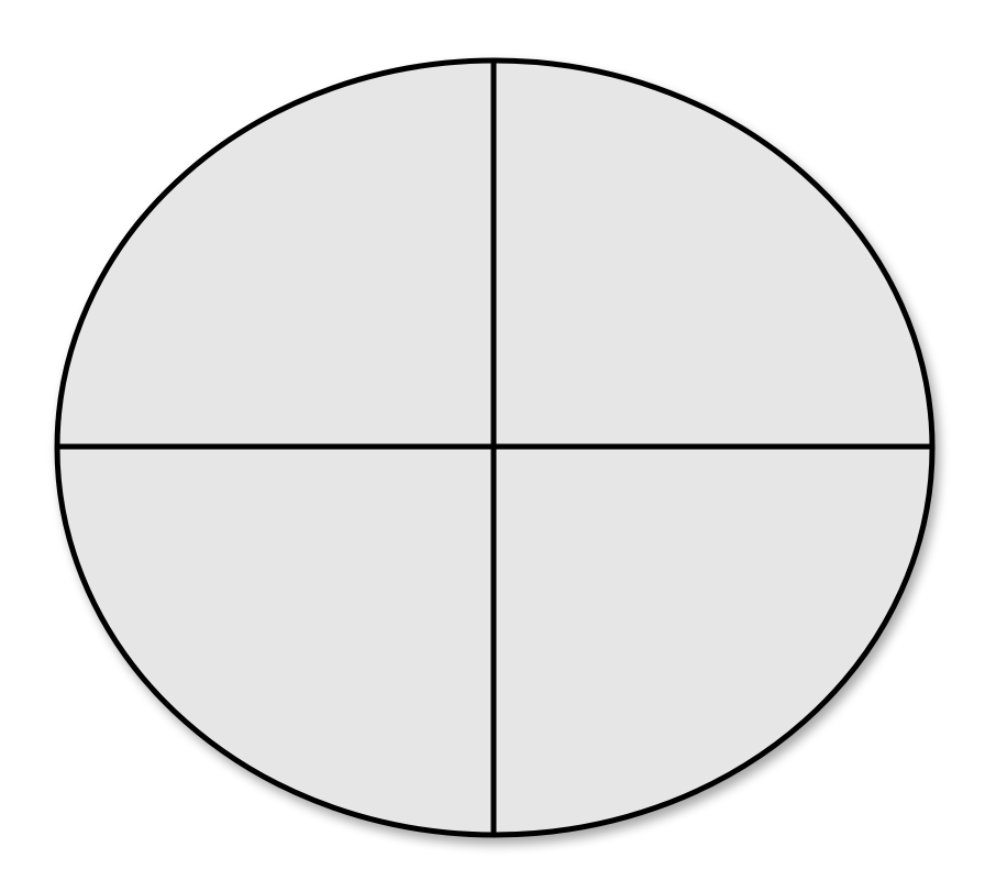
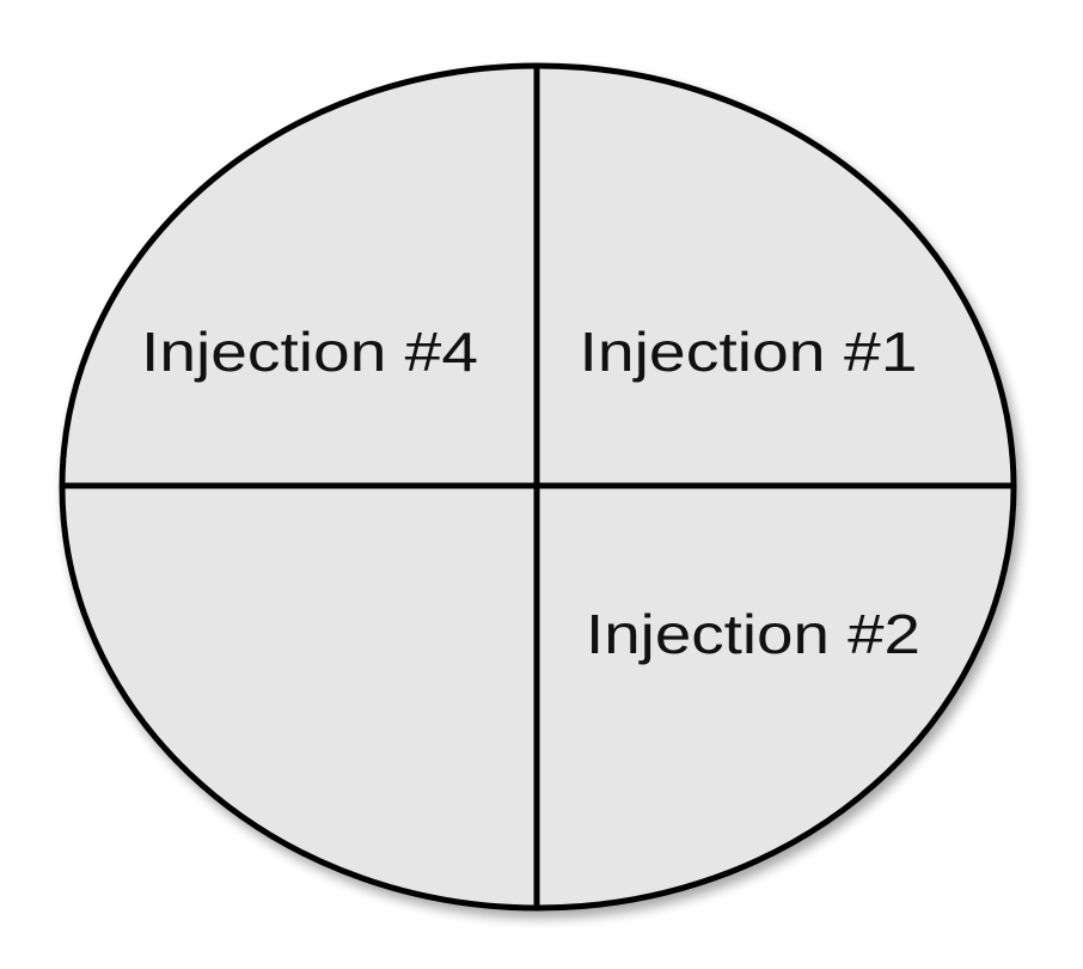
+ Injection #4
+ Injection #1
+ Injection #2
